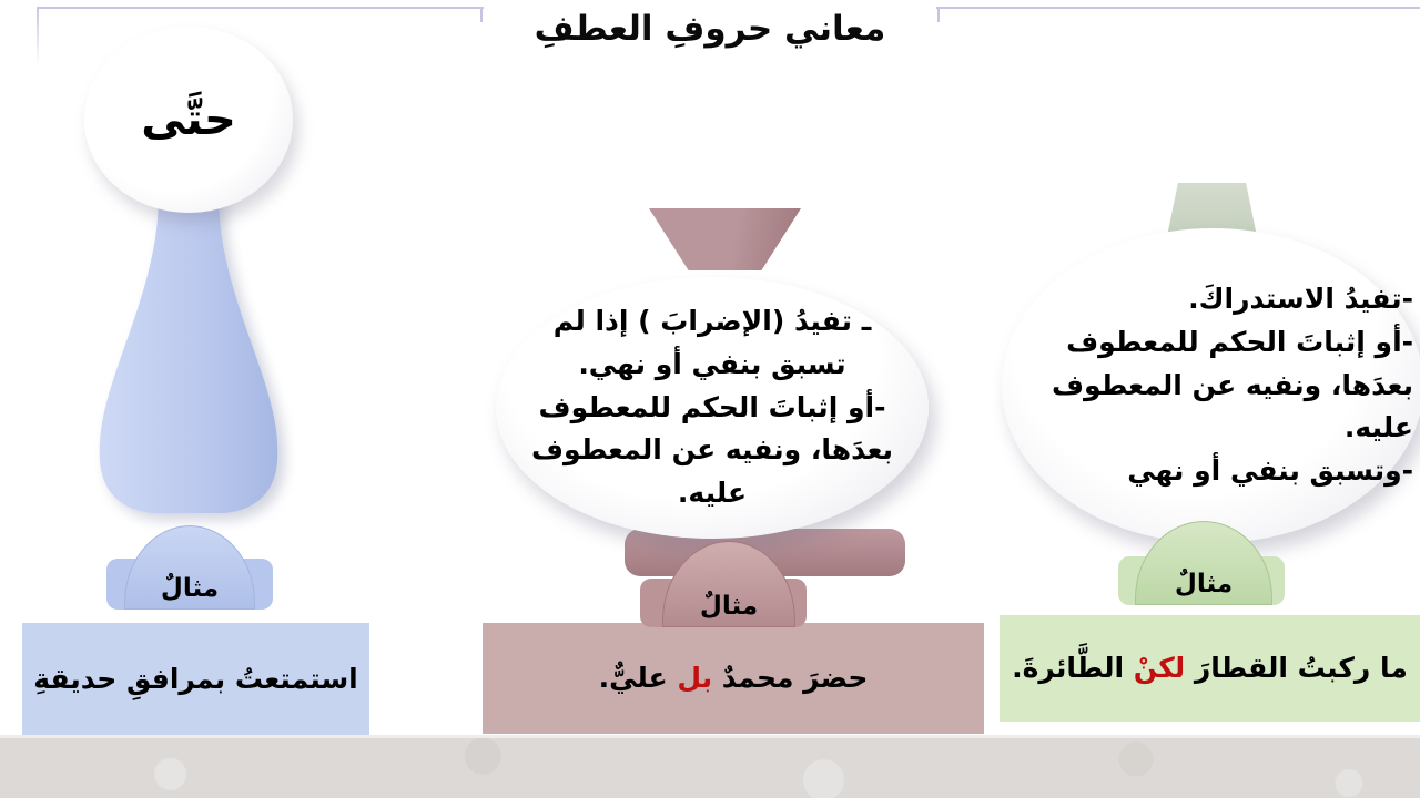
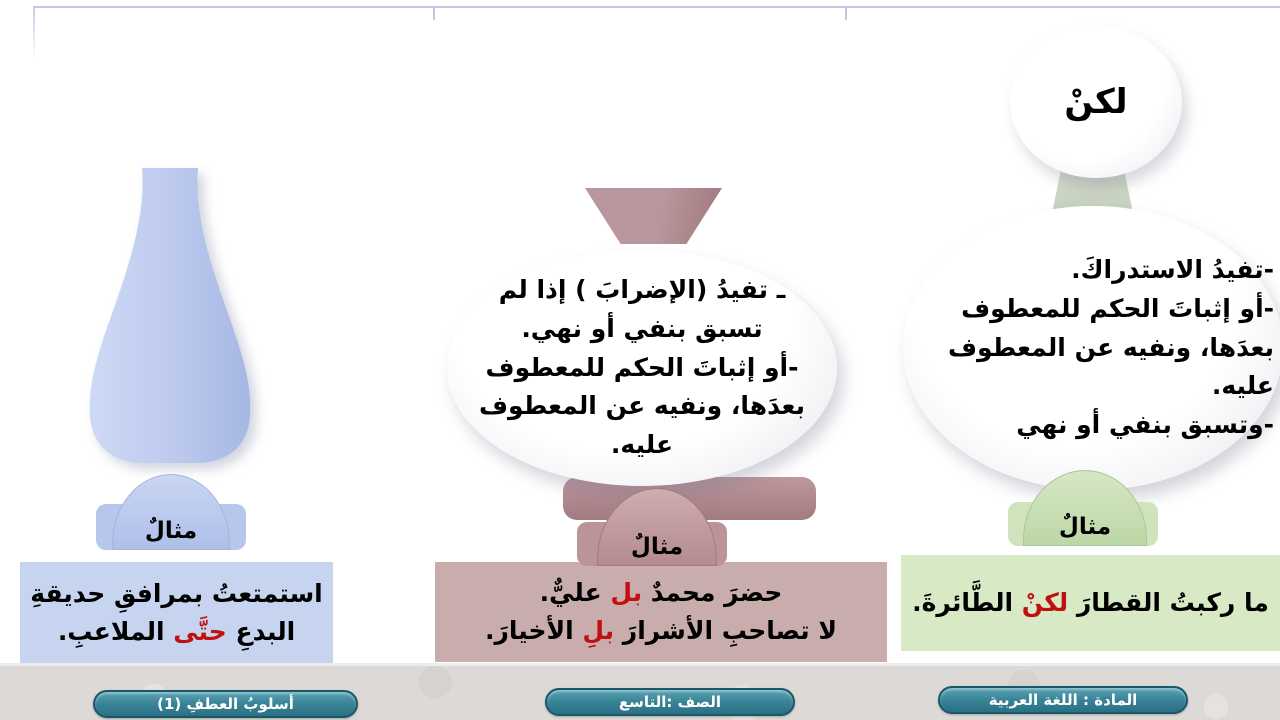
- معاني حروفِ العطفِ
- حتَّى
  مثالٌ
  استمتعتُ بمرافقِ حديقةِ
+ البدعِ حتَّى الملاعبِ.
  ـ تفيدُ (الإضرابَ ) إذا لم
  تسبق بنفي أو نهي.
  -أو إثباتَ الحكم للمعطوف
  بعدَها، ونفيه عن المعطوف
  عليه.
  مثالٌ
  حضرَ محمدٌ بل عليٌّ.
+ لا تصاحبِ الأشرارَ بلِ الأخيارَ.
+ لكنْ
  -تفيدُ الاستدراكَ.
  -أو إثباتَ الحكم للمعطوف
  بعدَها، ونفيه عن المعطوف
  عليه.
  -وتسبق بنفي أو نهي
  مثالٌ
  ما ركبتُ القطارَ لكنْ الطَّائرةَ.
+ أسلوبُ العطفِ (1)
+ الصف :التاسع
+ المادة : اللغة العربية
